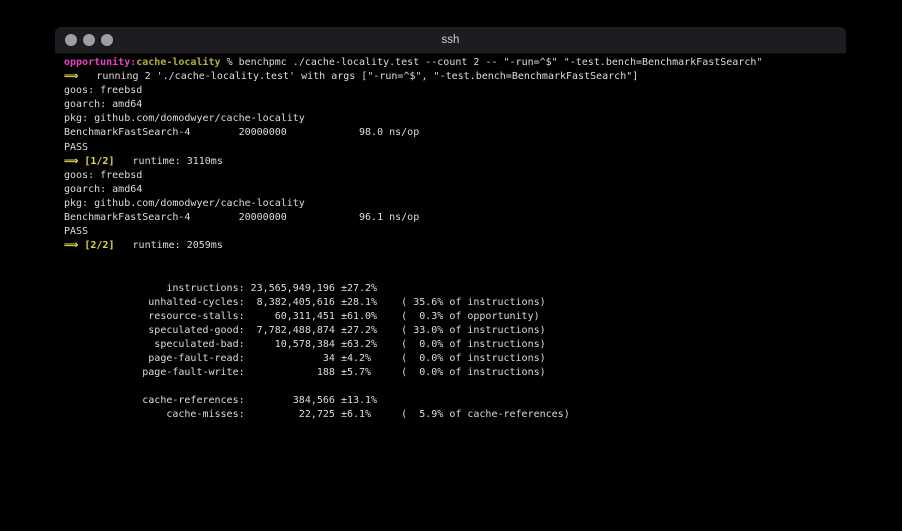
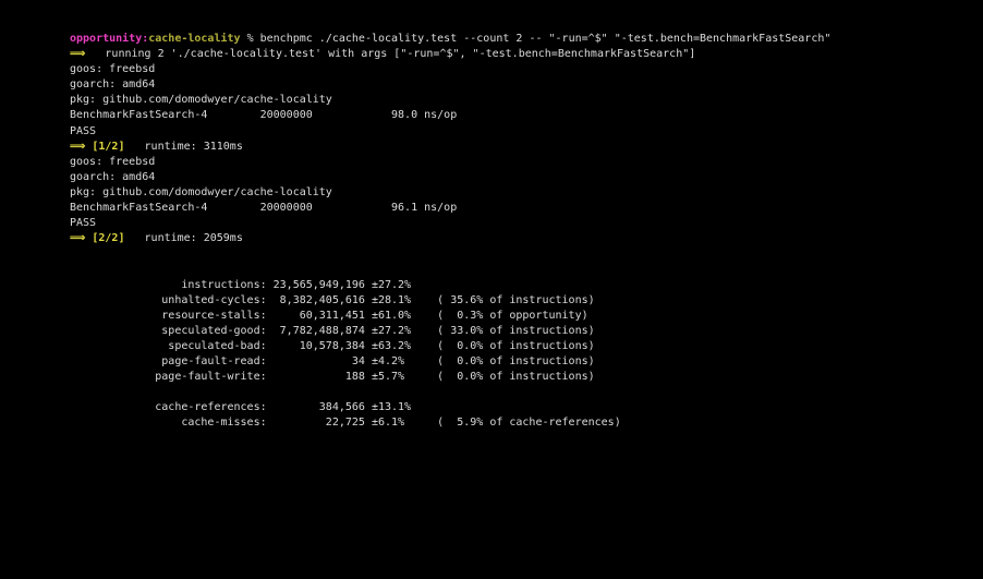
- ssh
  opportunity:cache-locality % benchpmc ./cache-locality.test --count 2 -- "-run=^$" "-test.bench=BenchmarkFastSearch" ⟹ running 2 './cache-locality.test' with args ["-run=^$", "-test.bench=BenchmarkFastSearch"] goos: freebsd goarch: amd64 pkg: github.com/domodwyer/cache-locality BenchmarkFastSearch-4 20000000 98.0 ns/op PASS ⟹ [1/2] runtime: 3110ms goos: freebsd goarch: amd64 pkg: github.com/domodwyer/cache-locality BenchmarkFastSearch-4 20000000 96.1 ns/op PASS ⟹ [2/2] runtime: 2059ms instructions: 23,565,949,196 ±27.2% unhalted-cycles: 8,382,405,616 ±28.1% ( 35.6% of instructions) resource-stalls: 60,311,451 ±61.0% ( 0.3% of opportunity) speculated-good: 7,782,488,874 ±27.2% ( 33.0% of instructions) speculated-bad: 10,578,384 ±63.2% ( 0.0% of instructions) page-fault-read: 34 ±4.2% ( 0.0% of instructions) page-fault-write: 188 ±5.7% ( 0.0% of instructions) cache-references: 384,566 ±13.1% cache-misses: 22,725 ±6.1% ( 5.9% of cache-references)
